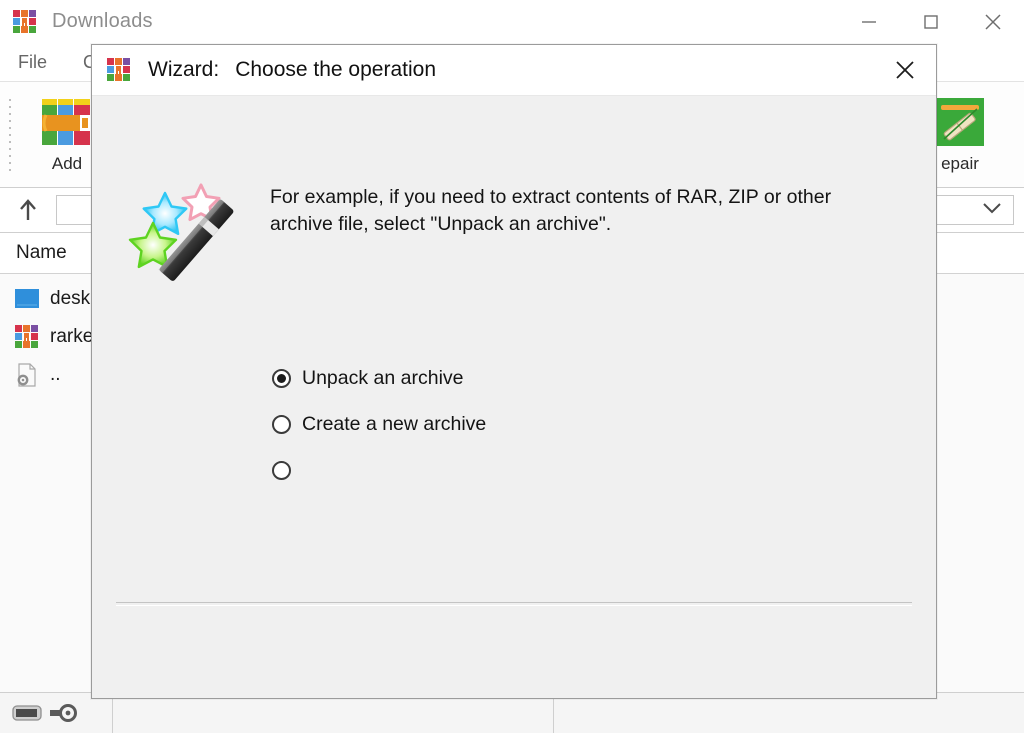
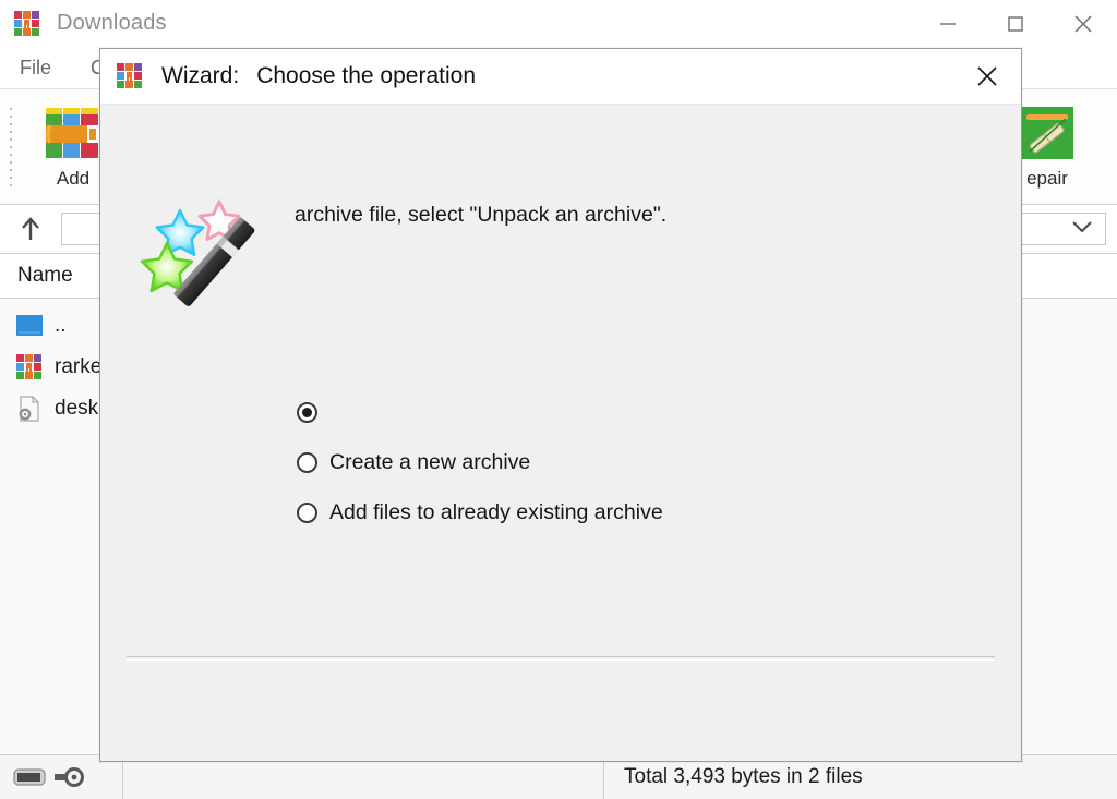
  Downloads
  File
  C
  Add
  epair
  Name
- desk
+ ..
  rarke
- ..
+ desk
+ Total 3,493 bytes in 2 files
  Wizard: Choose the operation
- For example, if you need to extract contents of RAR, ZIP or other
  archive file, select "Unpack an archive".
- Unpack an archive
  Create a new archive
+ Add files to already existing archive
